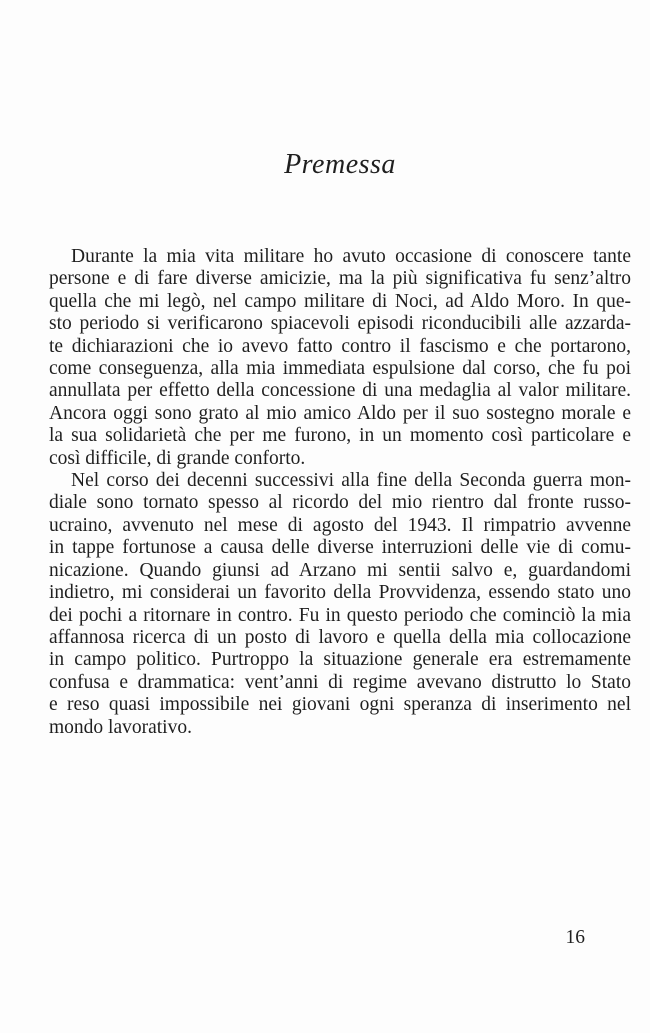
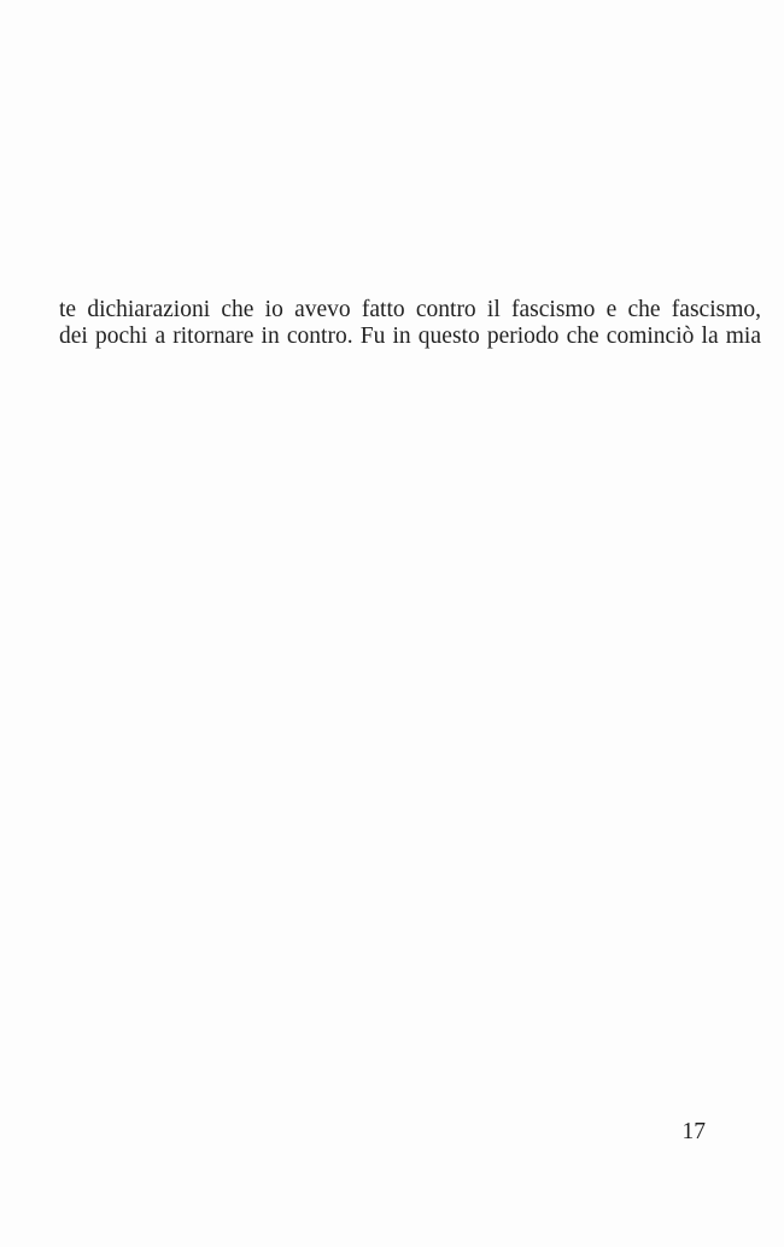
- Premessa
- Durante la mia vita militare ho avuto occasione di conoscere tante
- persone e di fare diverse amicizie, ma la più significativa fu senz’altro
- quella che mi legò, nel campo militare di Noci, ad Aldo Moro. In que-
- sto periodo si verificarono spiacevoli episodi riconducibili alle azzarda-
- te dichiarazioni che io avevo fatto contro il fascismo e che portarono,
+ te dichiarazioni che io avevo fatto contro il fascismo e che fascismo,
- come conseguenza, alla mia immediata espulsione dal corso, che fu poi
- annullata per effetto della concessione di una medaglia al valor militare.
- Ancora oggi sono grato al mio amico Aldo per il suo sostegno morale e
- la sua solidarietà che per me furono, in un momento così particolare e
- così difficile, di grande conforto.
- Nel corso dei decenni successivi alla fine della Seconda guerra mon-
- diale sono tornato spesso al ricordo del mio rientro dal fronte russo-
- ucraino, avvenuto nel mese di agosto del 1943. Il rimpatrio avvenne
- in tappe fortunose a causa delle diverse interruzioni delle vie di comu-
- nicazione. Quando giunsi ad Arzano mi sentii salvo e, guardandomi
- indietro, mi considerai un favorito della Provvidenza, essendo stato uno
  dei pochi a ritornare in contro. Fu in questo periodo che cominciò la mia
- affannosa ricerca di un posto di lavoro e quella della mia collocazione
- in campo politico. Purtroppo la situazione generale era estremamente
- confusa e drammatica: vent’anni di regime avevano distrutto lo Stato
- e reso quasi impossibile nei giovani ogni speranza di inserimento nel
- mondo lavorativo.
- 16
+ 17
